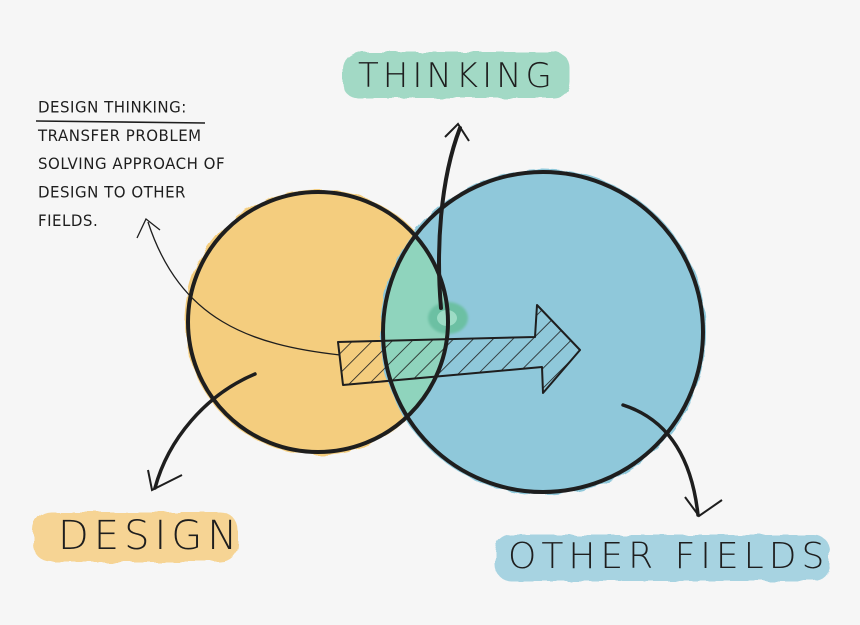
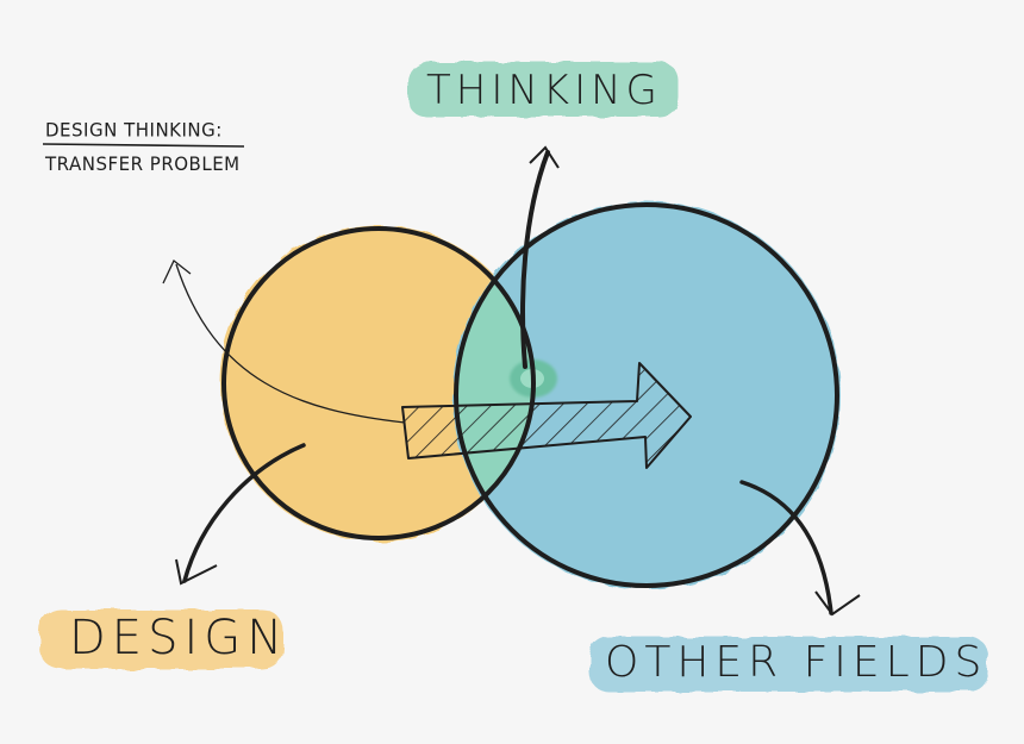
  DESIGN THINKING:
  TRANSFER PROBLEM
- SOLVING APPROACH OF
- DESIGN TO OTHER
- FIELDS.
  THINKING
  DESIGN
  OTHER FIELDS
